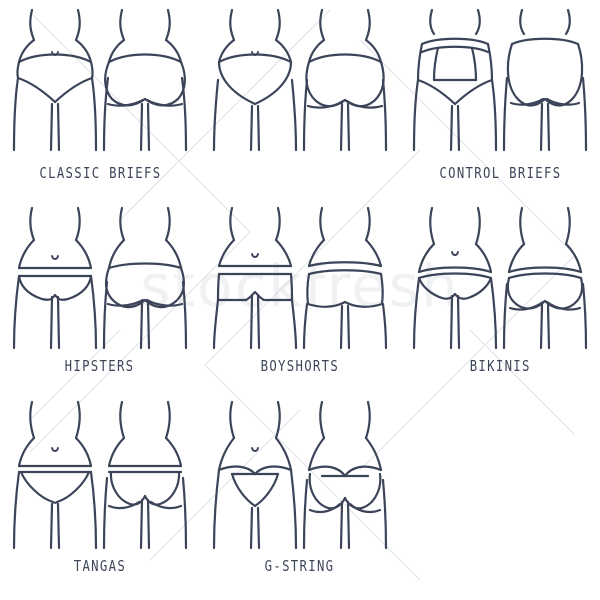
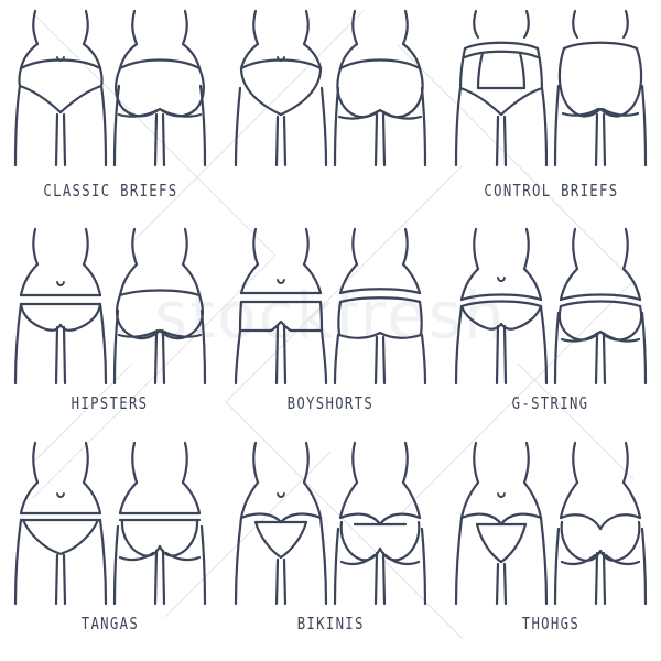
  sockfresh
  CLASSIC BRIEFS
  CONTROL BRIEFS
  HIPSTERS
  BOYSHORTS
- BIKINIS
+ G-STRING
  TANGAS
- G-STRING
+ BIKINIS
+ THOHGS
